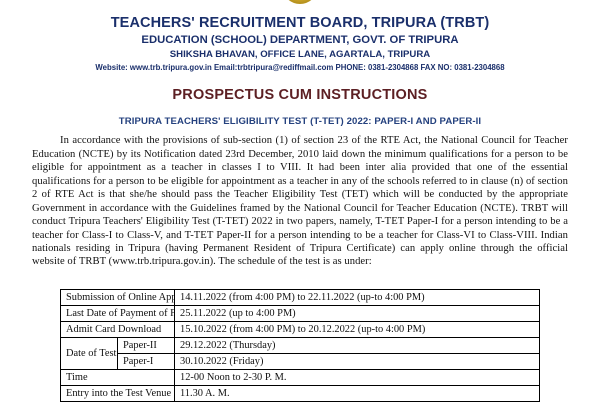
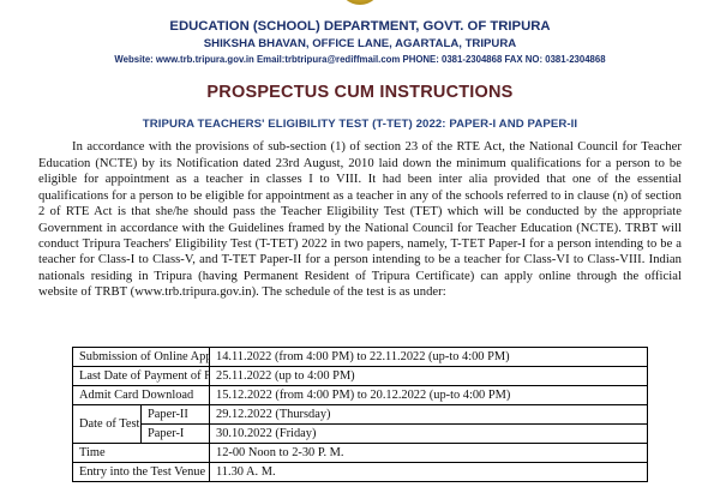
- TEACHERS' RECRUITMENT BOARD, TRIPURA (TRBT)
  EDUCATION (SCHOOL) DEPARTMENT, GOVT. OF TRIPURA
  SHIKSHA BHAVAN, OFFICE LANE, AGARTALA, TRIPURA
  Website: www.trb.tripura.gov.in Email:trbtripura@rediffmail.com PHONE: 0381-2304868 FAX NO: 0381-2304868
  PROSPECTUS CUM INSTRUCTIONS
  TRIPURA TEACHERS' ELIGIBILITY TEST (T-TET) 2022: PAPER-I AND PAPER-II
- In accordance with the provisions of sub-section (1) of section 23 of the RTE Act, the National Council for Teacher Education (NCTE) by its Notification dated 23rd December, 2010 laid down the minimum qualifications for a person to be eligible for appointment as a teacher in classes I to VIII. It had been inter alia provided that one of the essential qualifications for a person to be eligible for appointment as a teacher in any of the schools referred to in clause (n) of section 2 of RTE Act is that she/he should pass the Teacher Eligibility Test (TET) which will be conducted by the appropriate Government in accordance with the Guidelines framed by the National Council for Teacher Education (NCTE). TRBT will conduct Tripura Teachers' Eligibility Test (T-TET) 2022 in two papers, namely, T-TET Paper-I for a person intending to be a teacher for Class-I to Class-V, and T-TET Paper-II for a person intending to be a teacher for Class-VI to Class-VIII. Indian nationals residing in Tripura (having Permanent Resident of Tripura Certificate) can apply online through the official website of TRBT (www.trb.tripura.gov.in). The schedule of the test is as under:
+ In accordance with the provisions of sub-section (1) of section 23 of the RTE Act, the National Council for Teacher Education (NCTE) by its Notification dated 23rd August, 2010 laid down the minimum qualifications for a person to be eligible for appointment as a teacher in classes I to VIII. It had been inter alia provided that one of the essential qualifications for a person to be eligible for appointment as a teacher in any of the schools referred to in clause (n) of section 2 of RTE Act is that she/he should pass the Teacher Eligibility Test (TET) which will be conducted by the appropriate Government in accordance with the Guidelines framed by the National Council for Teacher Education (NCTE). TRBT will conduct Tripura Teachers' Eligibility Test (T-TET) 2022 in two papers, namely, T-TET Paper-I for a person intending to be a teacher for Class-I to Class-V, and T-TET Paper-II for a person intending to be a teacher for Class-VI to Class-VIII. Indian nationals residing in Tripura (having Permanent Resident of Tripura Certificate) can apply online through the official website of TRBT (www.trb.tripura.gov.in). The schedule of the test is as under:
  Submission of Online App	14.11.2022 (from 4:00 PM) to 22.11.2022 (up-to 4:00 PM)
  Last Date of Payment of F	25.11.2022 (up to 4:00 PM)
- Admit Card Download	15.10.2022 (from 4:00 PM) to 20.12.2022 (up-to 4:00 PM)
+ Admit Card Download	15.12.2022 (from 4:00 PM) to 20.12.2022 (up-to 4:00 PM)
  Date of Test	Paper-II	29.12.2022 (Thursday)
  Paper-I	30.10.2022 (Friday)
  Time	12-00 Noon to 2-30 P. M.
  Entry into the Test Venue	11.30 A. M.
